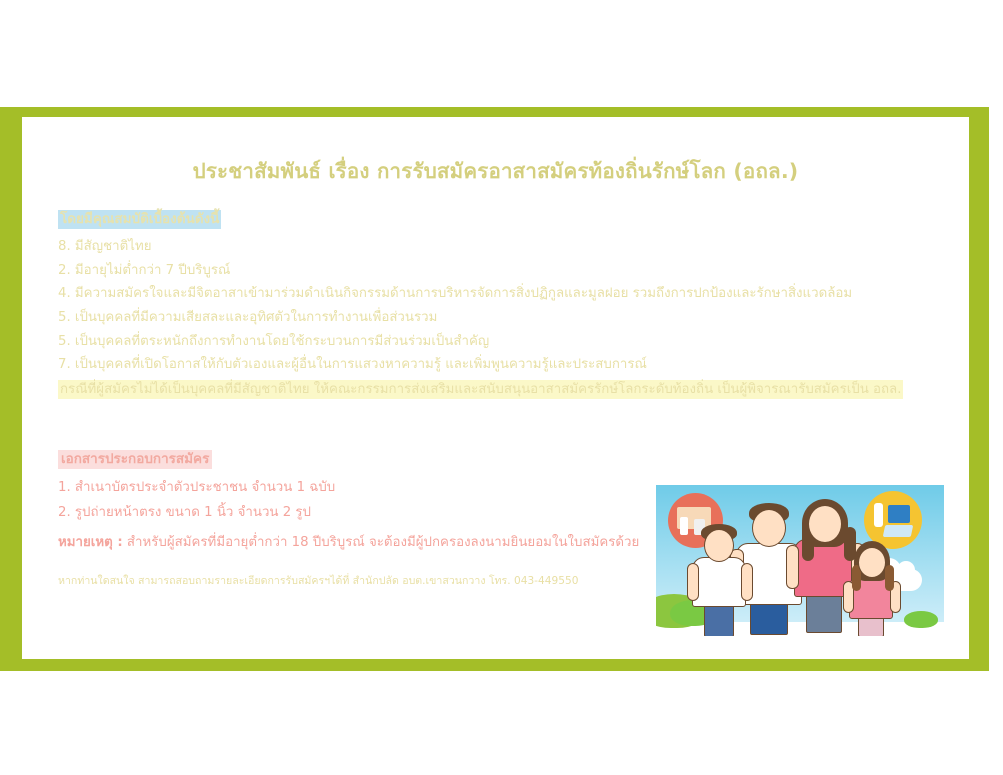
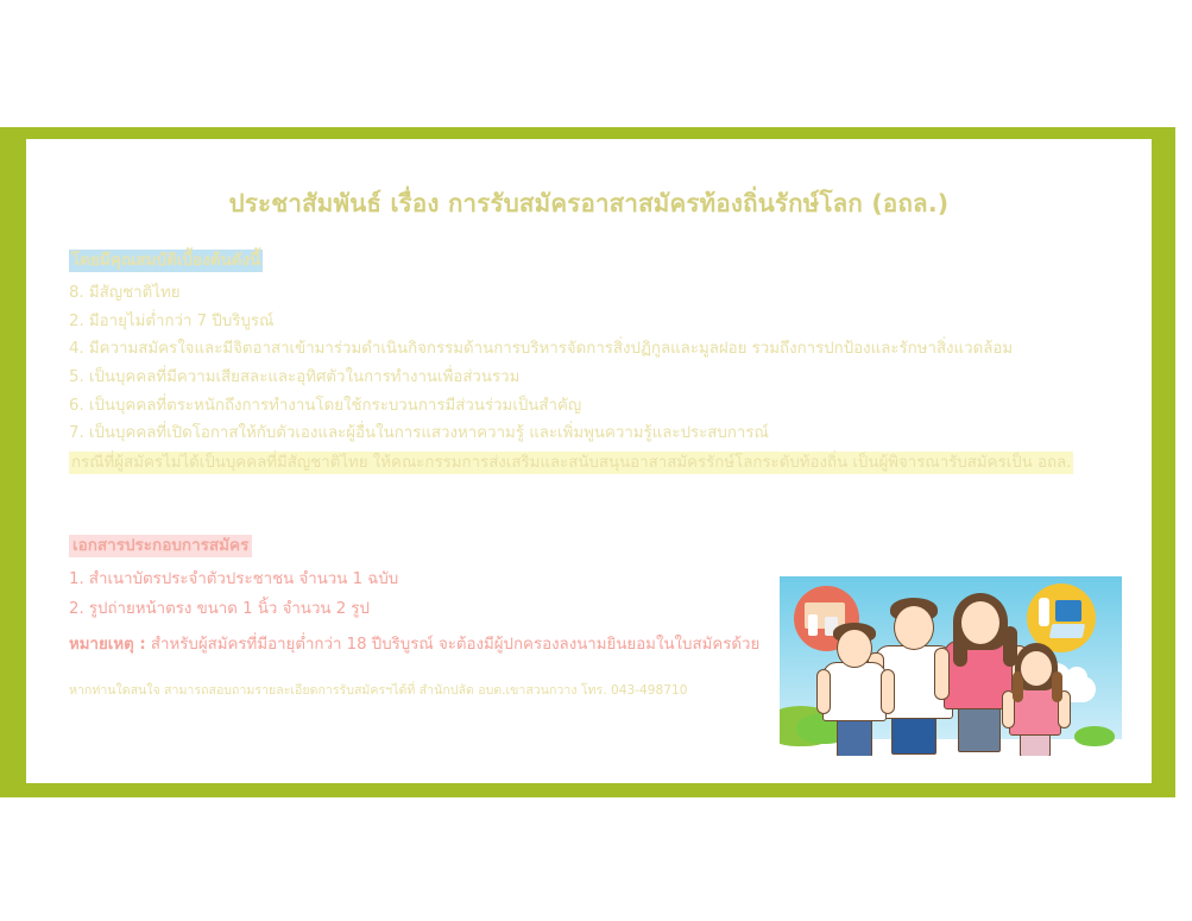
  ประชาสัมพันธ์ เรื่อง การรับสมัครอาสาสมัครท้องถิ่นรักษ์โลก (อถล.)
  โดยมีคุณสมบัติเบื้องต้นดังนี้
  8. มีสัญชาติไทย
  2. มีอายุไม่ต่ำกว่า 7 ปีบริบูรณ์
  4. มีความสมัครใจและมีจิตอาสาเข้ามาร่วมดำเนินกิจกรรมด้านการบริหารจัดการสิ่งปฏิกูลและมูลฝอย รวมถึงการปกป้องและรักษาสิ่งแวดล้อม
  5. เป็นบุคคลที่มีความเสียสละและอุทิศตัวในการทำงานเพื่อส่วนรวม
- 5. เป็นบุคคลที่ตระหนักถึงการทำงานโดยใช้กระบวนการมีส่วนร่วมเป็นสำคัญ
+ 6. เป็นบุคคลที่ตระหนักถึงการทำงานโดยใช้กระบวนการมีส่วนร่วมเป็นสำคัญ
  7. เป็นบุคคลที่เปิดโอกาสให้กับตัวเองและผู้อื่นในการแสวงหาความรู้ และเพิ่มพูนความรู้และประสบการณ์
  กรณีที่ผู้สมัครไม่ได้เป็นบุคคลที่มีสัญชาติไทย ให้คณะกรรมการส่งเสริมและสนับสนุนอาสาสมัครรักษ์โลกระดับท้องถิ่น เป็นผู้พิจารณารับสมัครเป็น อถล.
  เอกสารประกอบการสมัคร
  1. สำเนาบัตรประจำตัวประชาชน จำนวน 1 ฉบับ
  2. รูปถ่ายหน้าตรง ขนาด 1 นิ้ว จำนวน 2 รูป
  หมายเหตุ : สำหรับผู้สมัครที่มีอายุต่ำกว่า 18 ปีบริบูรณ์ จะต้องมีผู้ปกครองลงนามยินยอมในใบสมัครด้วย
- หากท่านใดสนใจ สามารถสอบถามรายละเอียดการรับสมัครฯได้ที่ สำนักปลัด อบต.เขาสวนกวาง โทร. 043-449550
+ หากท่านใดสนใจ สามารถสอบถามรายละเอียดการรับสมัครฯได้ที่ สำนักปลัด อบต.เขาสวนกวาง โทร. 043-498710
